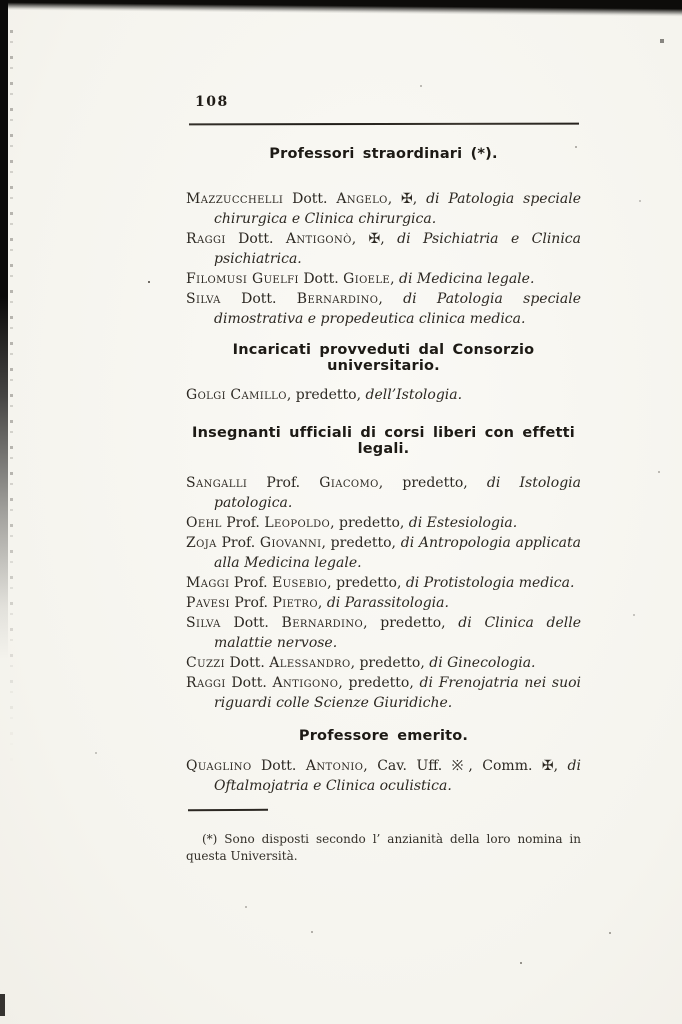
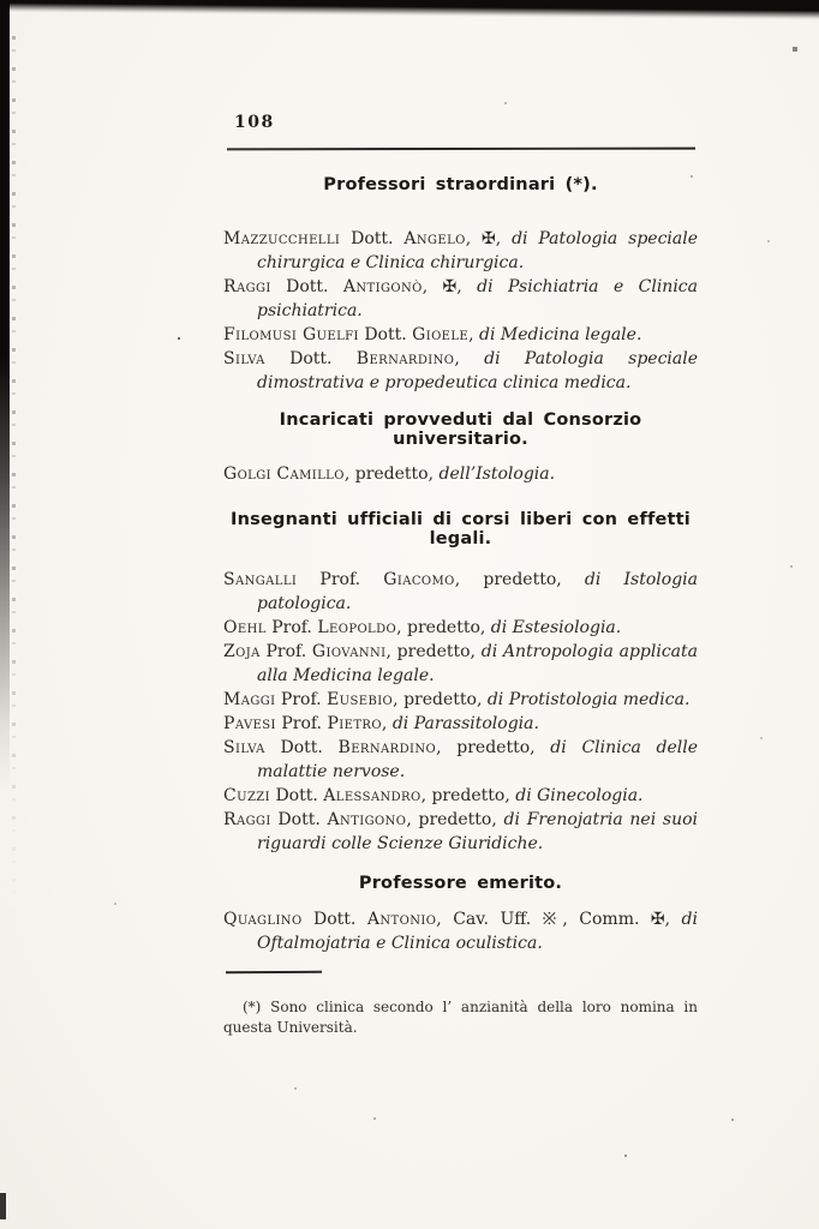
  108
  Professori straordinari (*).
  Mazzucchelli Dott. Angelo, ✠, di Patologia speciale chirurgica e Clinica chirurgica.
  Raggi Dott. Antigonò, ✠, di Psichiatria e Clinica psichiatrica.
  Filomusi Guelfi Dott. Gioele, di Medicina legale.
  Silva Dott. Bernardino, di Patologia speciale dimostrativa e propedeutica clinica medica.
  Incaricati provveduti dal Consorzio universitario.
  Golgi Camillo, predetto, dell’Istologia.
  Insegnanti ufficiali di corsi liberi con effetti legali.
  Sangalli Prof. Giacomo, predetto, di Istologia patologica.
  Oehl Prof. Leopoldo, predetto, di Estesiologia.
  Zoja Prof. Giovanni, predetto, di Antropologia applicata alla Medicina legale.
  Maggi Prof. Eusebio, predetto, di Protistologia medica.
  Pavesi Prof. Pietro, di Parassitologia.
  Silva Dott. Bernardino, predetto, di Clinica delle malattie nervose.
  Cuzzi Dott. Alessandro, predetto, di Ginecologia.
  Raggi Dott. Antigono, predetto, di Frenojatria nei suoi riguardi colle Scienze Giuridiche.
  Professore emerito.
  Quaglino Dott. Antonio, Cav. Uff. ※, Comm. ✠, di Oftalmojatria e Clinica oculistica.
- (*) Sono disposti secondo l’ anzianità della loro nomina in questa Università.
+ (*) Sono clinica secondo l’ anzianità della loro nomina in questa Università.
